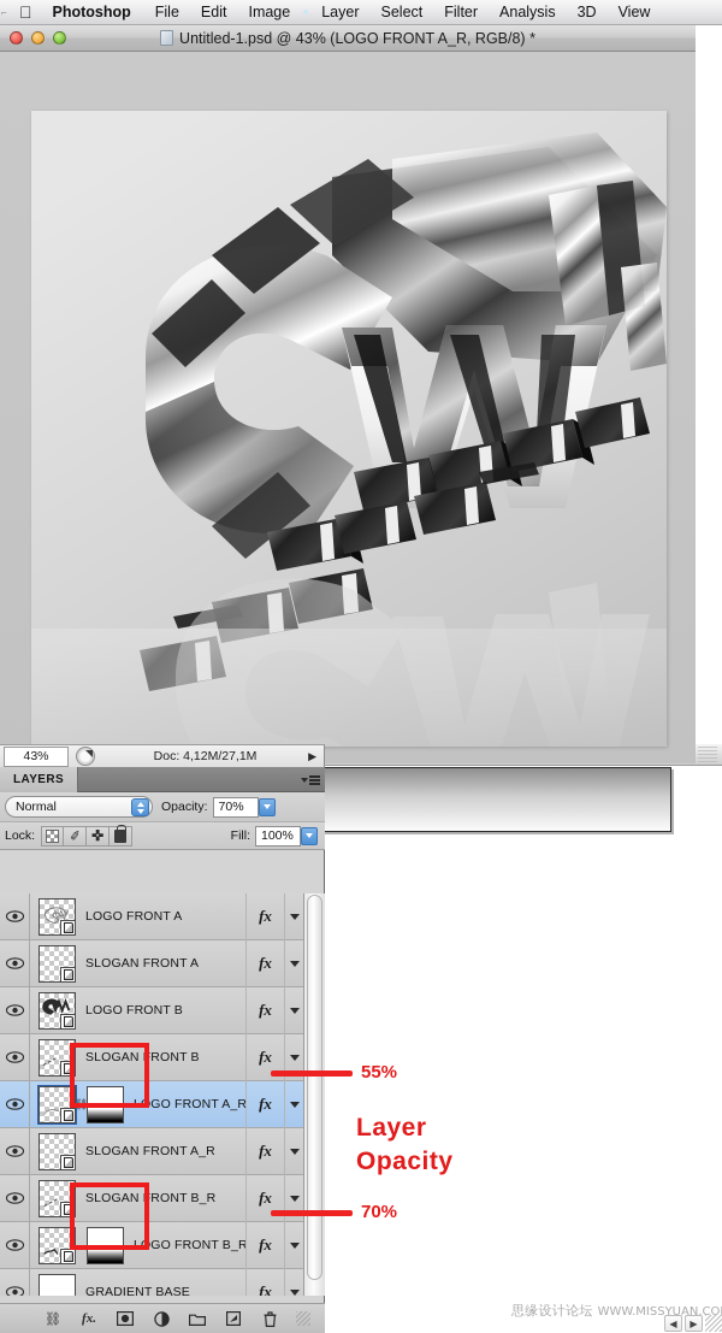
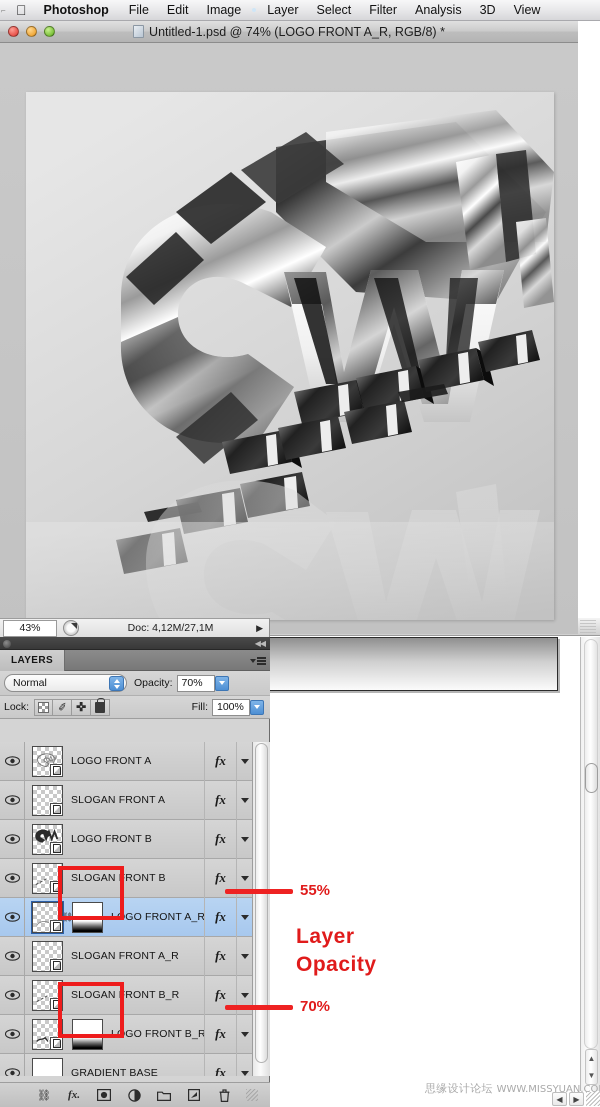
+ ▲
+ ▼
  ◀
  ▶
  思缘设计论坛 WWW.MISSYUAN.CO
  ⌐
  
  Photoshop
  File
  Edit
  Image
  Layer
  Select
  Filter
  Analysis
  3D
  View
- Untitled-1.psd @ 43% (LOGO FRONT A_R, RGB/8) *
+ Untitled-1.psd @ 74% (LOGO FRONT A_R, RGB/8) *
  43%
  Doc: 4,12M/27,1M
  ▶
+ ◀◀
  LAYERS
  Normal
  Opacity:
  70%
  Lock:
  ✜
  Fill:
  100%
  LOGO FRONT A
  fx
  SLOGAN FRONT A
  fx
  LOGO FRONT B
  fx
  SLOGAN FRONT B
  fx
  ⛓
  LOGO FRONT A_R
  fx
  SLOGAN FRONT A_R
  fx
  SLOGAN FRONT B_R
  fx
  LOGO FRONT B_R
  fx
  GRADIENT BASE
  fx
  ⛓
  fx.
  55%
  70%
  Layer
  Opacity
